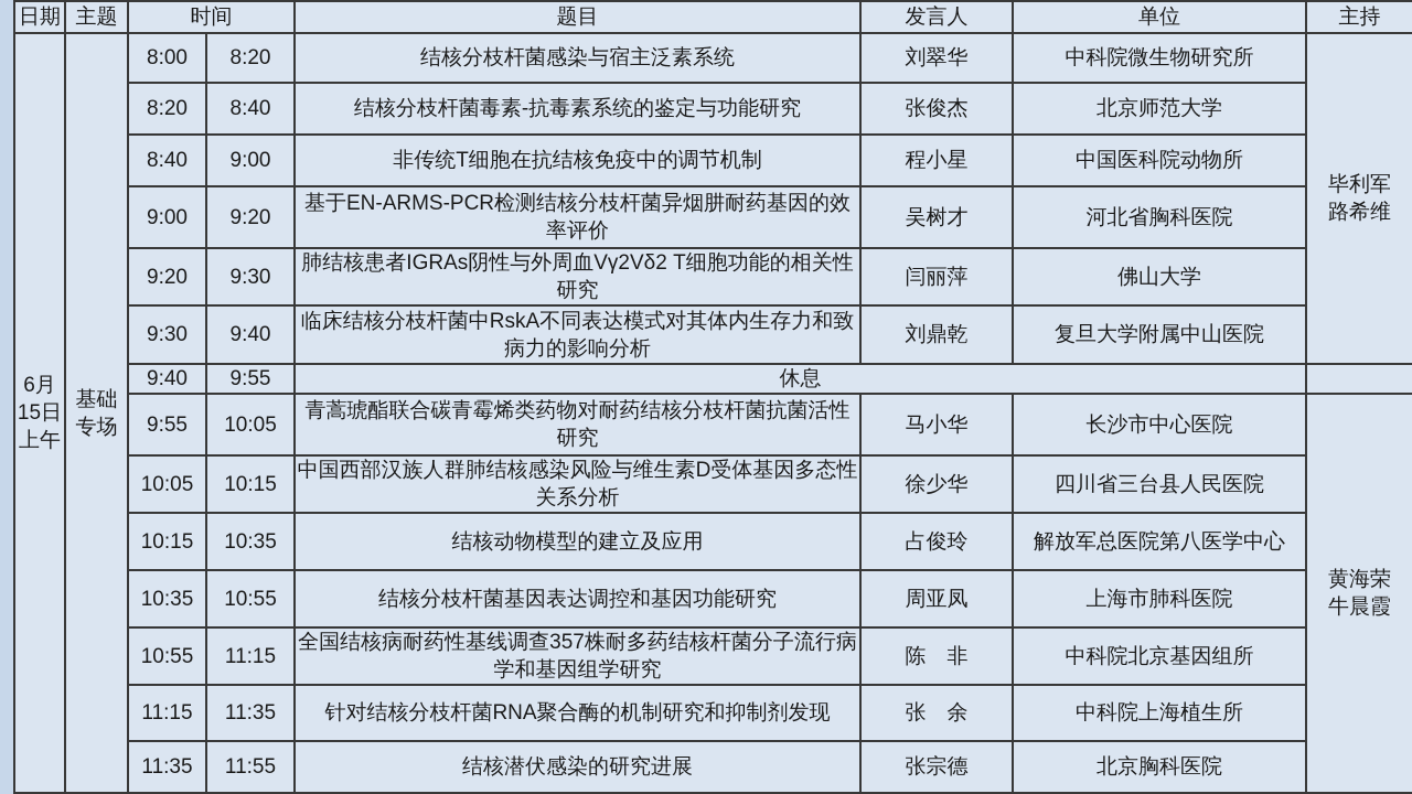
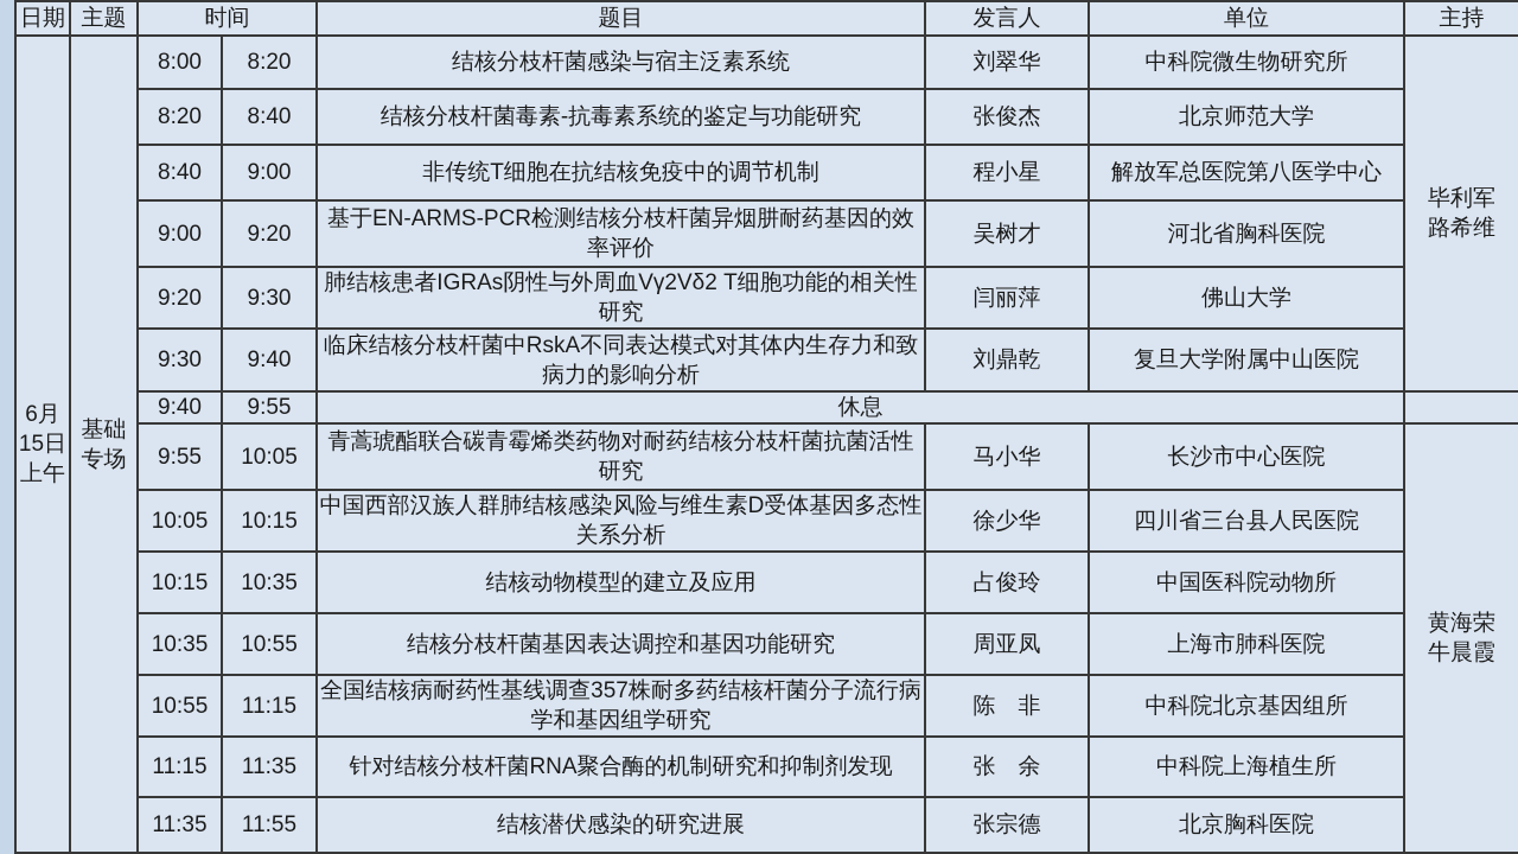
  日期	主题	时间	题目	发言人	单位	主持
  6月 15日 上午	基础 专场	8:00	8:20	结核分枝杆菌感染与宿主泛素系统	刘翠华	中科院微生物研究所	毕利军 路希维
  8:20	8:40	结核分枝杆菌毒素-抗毒素系统的鉴定与功能研究	张俊杰	北京师范大学
- 8:40	9:00	非传统T细胞在抗结核免疫中的调节机制	程小星	中国医科院动物所
+ 8:40	9:00	非传统T细胞在抗结核免疫中的调节机制	程小星	解放军总医院第八医学中心
  9:00	9:20	基于EN-ARMS-PCR检测结核分枝杆菌异烟肼耐药基因的效率评价	吴树才	河北省胸科医院
  9:20	9:30	肺结核患者IGRAs阴性与外周血Vγ2Vδ2 T细胞功能的相关性研究	闫丽萍	佛山大学
  9:30	9:40	临床结核分枝杆菌中RskA不同表达模式对其体内生存力和致病力的影响分析	刘鼎乾	复旦大学附属中山医院
  9:40	9:55	休息
  9:55	10:05	青蒿琥酯联合碳青霉烯类药物对耐药结核分枝杆菌抗菌活性研究	马小华	长沙市中心医院	黄海荣 牛晨霞
  10:05	10:15	中国西部汉族人群肺结核感染风险与维生素D受体基因多态性关系分析	徐少华	四川省三台县人民医院
- 10:15	10:35	结核动物模型的建立及应用	占俊玲	解放军总医院第八医学中心
+ 10:15	10:35	结核动物模型的建立及应用	占俊玲	中国医科院动物所
  10:35	10:55	结核分枝杆菌基因表达调控和基因功能研究	周亚凤	上海市肺科医院
  10:55	11:15	全国结核病耐药性基线调查357株耐多药结核杆菌分子流行病学和基因组学研究	陈 非	中科院北京基因组所
  11:15	11:35	针对结核分枝杆菌RNA聚合酶的机制研究和抑制剂发现	张 余	中科院上海植生所
  11:35	11:55	结核潜伏感染的研究进展	张宗德	北京胸科医院
